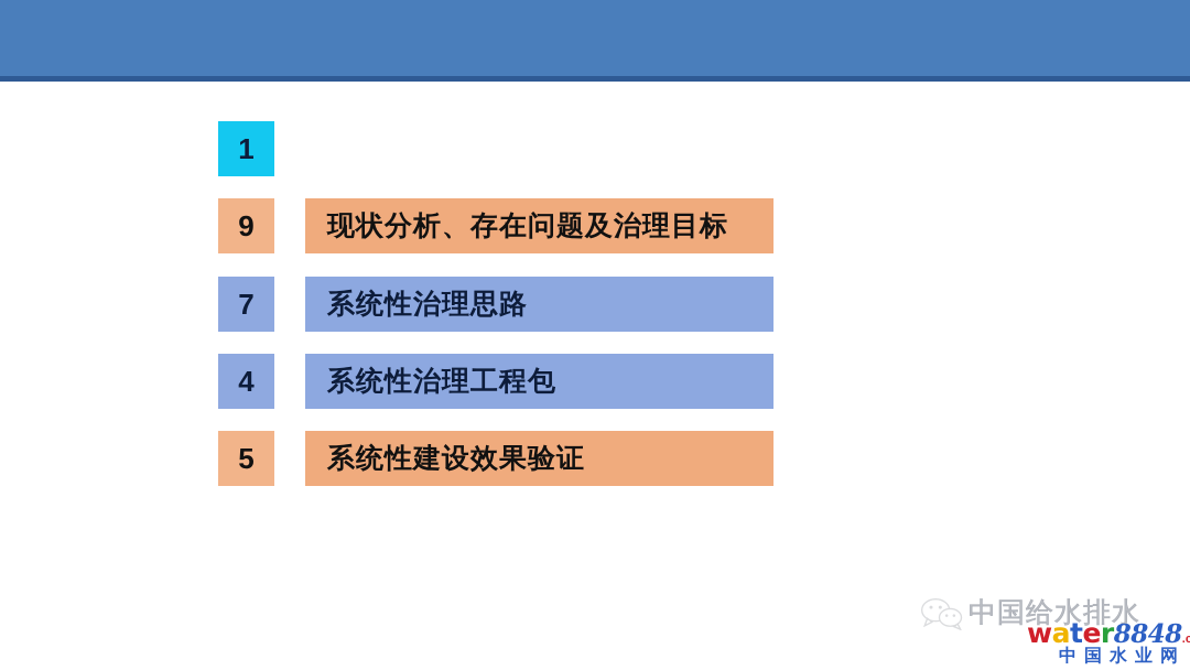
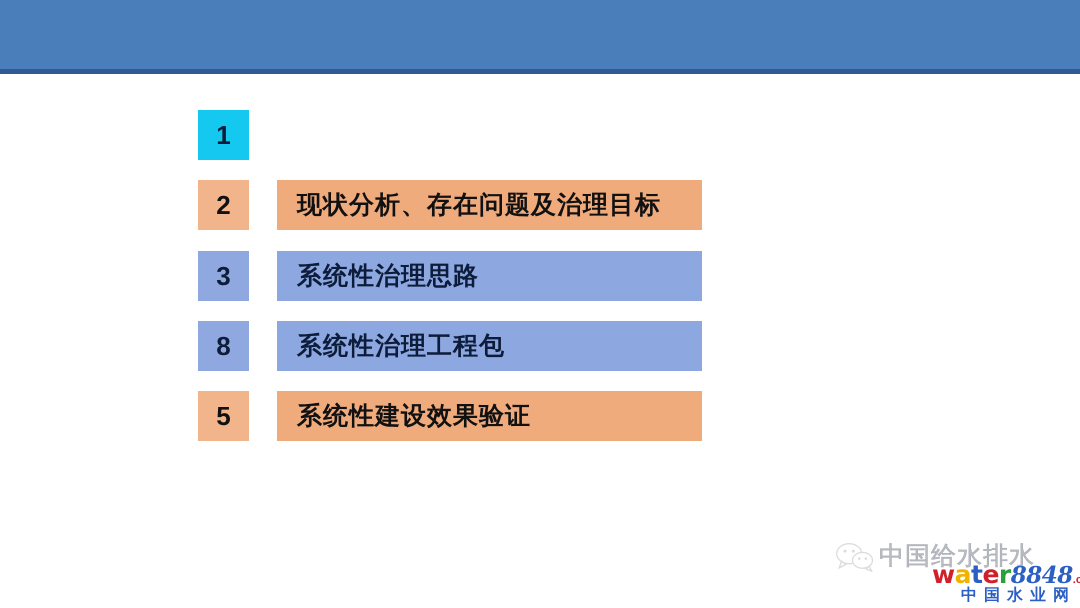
  1
- 9
+ 2
  现状分析、存在问题及治理目标
- 7
+ 3
  系统性治理思路
- 4
+ 8
  系统性治理工程包
  5
  系统性建设效果验证
  中国给水排水
  water8848.c
  中国水业网
